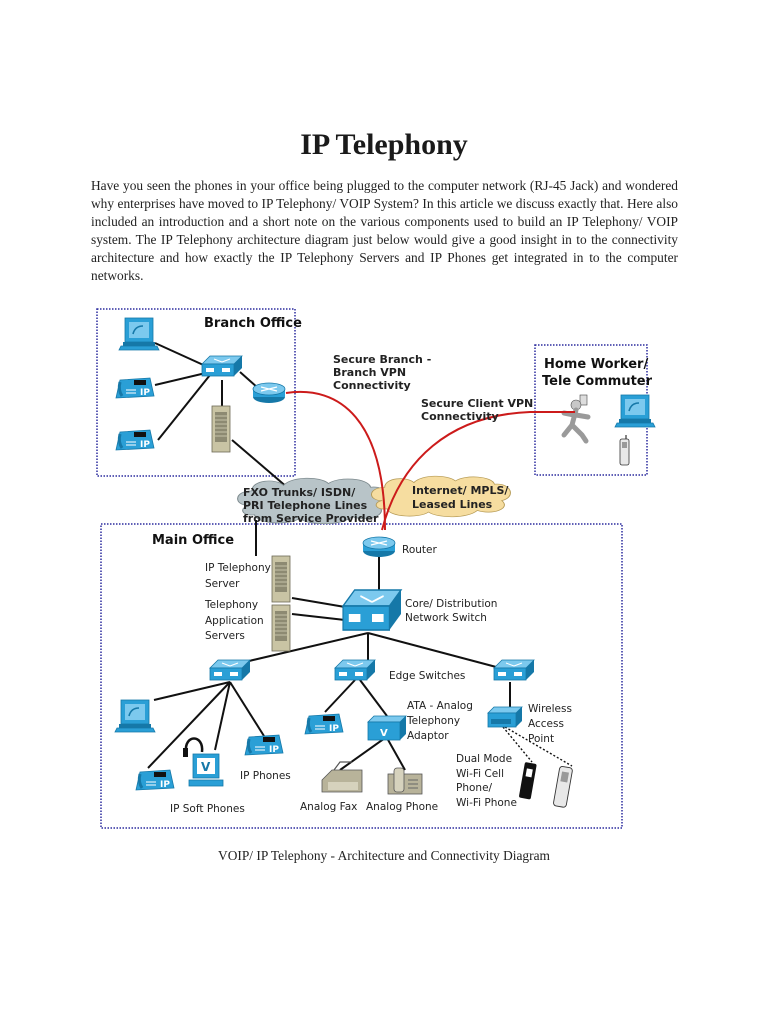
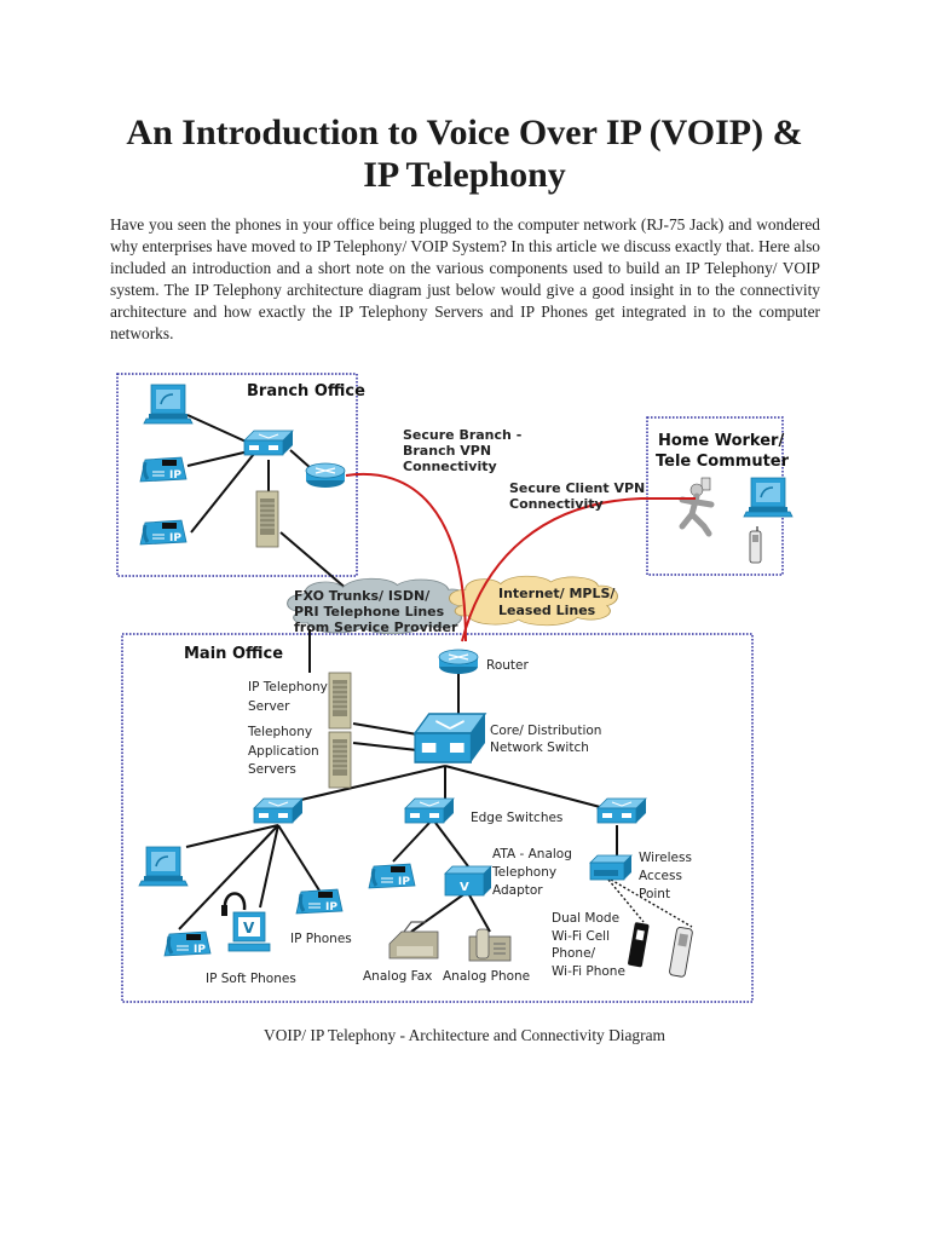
+ An Introduction to Voice Over IP (VOIP) &
  IP Telephony
- Have you seen the phones in your office being plugged to the computer network (RJ-45 Jack) and wondered why enterprises have moved to IP Telephony/ VOIP System? In this article we discuss exactly that. Here also included an introduction and a short note on the various components used to build an IP Telephony/ VOIP system. The IP Telephony architecture diagram just below would give a good insight in to the connectivity architecture and how exactly the IP Telephony Servers and IP Phones get integrated in to the computer networks.
+ Have you seen the phones in your office being plugged to the computer network (RJ-75 Jack) and wondered why enterprises have moved to IP Telephony/ VOIP System? In this article we discuss exactly that. Here also included an introduction and a short note on the various components used to build an IP Telephony/ VOIP system. The IP Telephony architecture diagram just below would give a good insight in to the connectivity architecture and how exactly the IP Telephony Servers and IP Phones get integrated in to the computer networks.
  Branch Office
  Home Worker/
  Tele Commuter
  Main Office
  FXO Trunks/ ISDN/
  PRI Telephone Lines
  from Service Provider
  Internet/ MPLS/
  Leased Lines
  Secure Branch -
  Branch VPN
  Connectivity
  Secure Client VPN
  Connectivity
  V
  V
  Router
  IP Telephony
  Server
  Telephony
  Application
  Servers
  Core/ Distribution
  Network Switch
  Edge Switches
  ATA - Analog
  Telephony
  Adaptor
  Wireless
  Access
  Point
  Dual Mode
  Wi-Fi Cell
  Phone/
  Wi-Fi Phone
  IP Phones
  IP Soft Phones
  Analog Fax
  Analog Phone
  VOIP/ IP Telephony - Architecture and Connectivity Diagram
